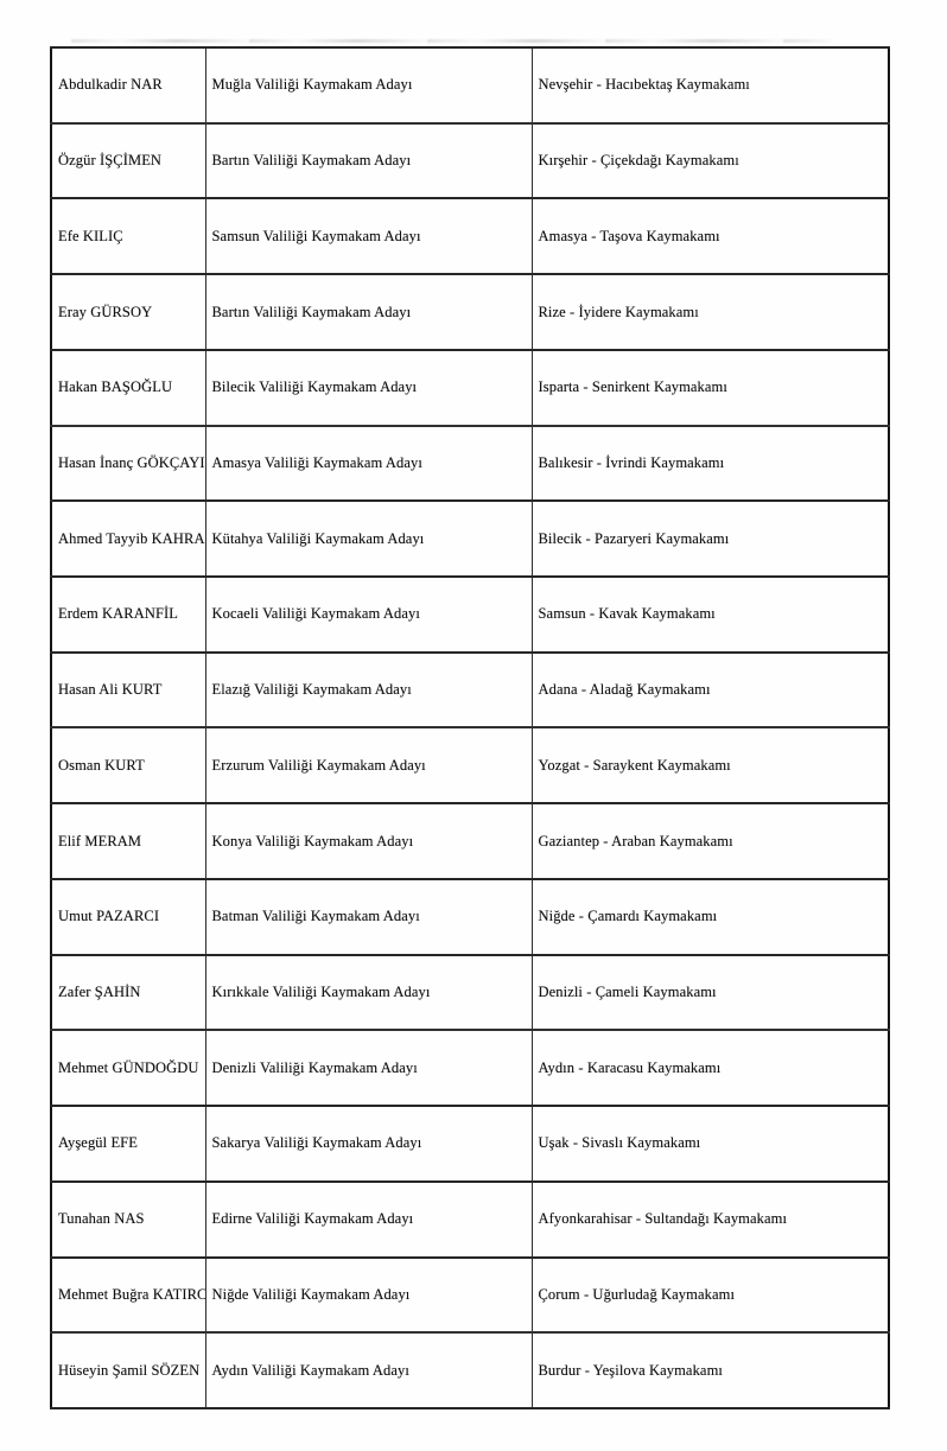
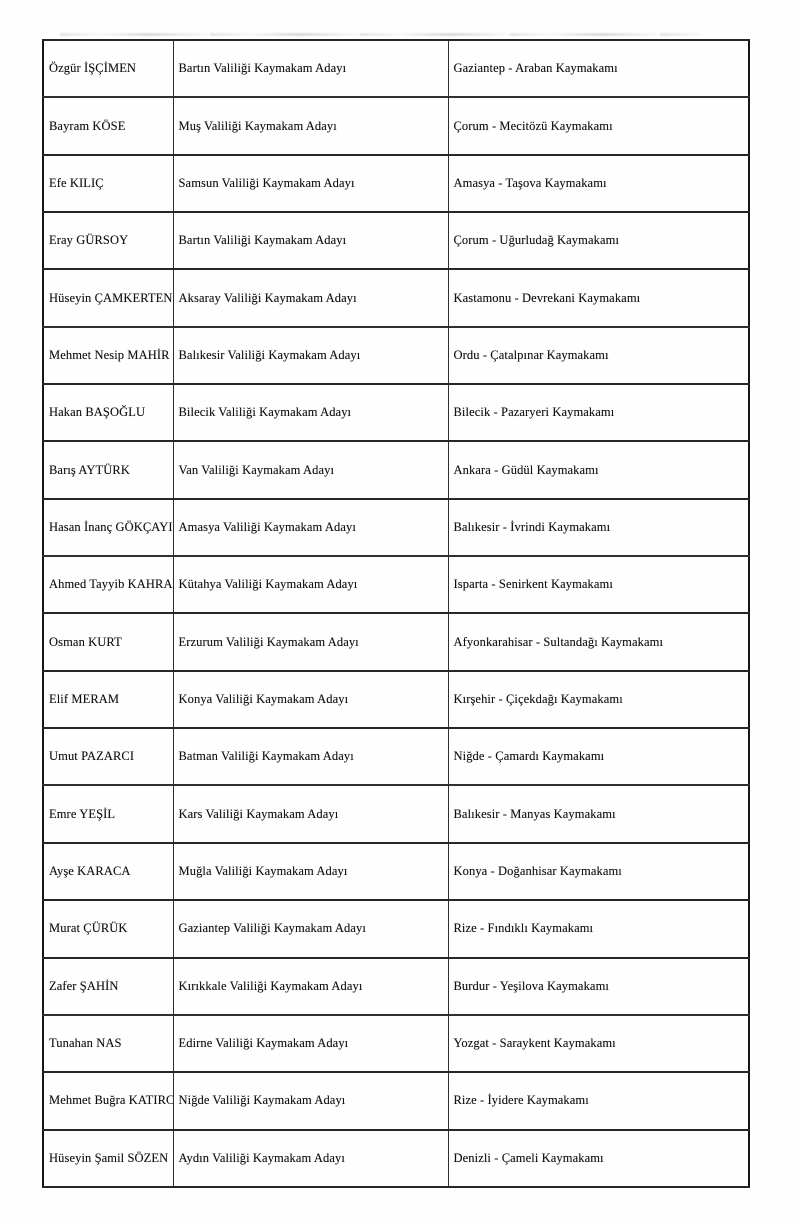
- Abdulkadir NAR	Muğla Valiliği Kaymakam Adayı	Nevşehir - Hacıbektaş Kaymakamı
- Özgür İŞÇİMEN	Bartın Valiliği Kaymakam Adayı	Kırşehir - Çiçekdağı Kaymakamı
+ Özgür İŞÇİMEN	Bartın Valiliği Kaymakam Adayı	Gaziantep - Araban Kaymakamı
+ Bayram KÖSE	Muş Valiliği Kaymakam Adayı	Çorum - Mecitözü Kaymakamı
  Efe KILIÇ	Samsun Valiliği Kaymakam Adayı	Amasya - Taşova Kaymakamı
- Eray GÜRSOY	Bartın Valiliği Kaymakam Adayı	Rize - İyidere Kaymakamı
+ Eray GÜRSOY	Bartın Valiliği Kaymakam Adayı	Çorum - Uğurludağ Kaymakamı
+ Hüseyin ÇAMKERTEN	Aksaray Valiliği Kaymakam Adayı	Kastamonu - Devrekani Kaymakamı
+ Mehmet Nesip MAHİR	Balıkesir Valiliği Kaymakam Adayı	Ordu - Çatalpınar Kaymakamı
- Hakan BAŞOĞLU	Bilecik Valiliği Kaymakam Adayı	Isparta - Senirkent Kaymakamı
+ Hakan BAŞOĞLU	Bilecik Valiliği Kaymakam Adayı	Bilecik - Pazaryeri Kaymakamı
+ Barış AYTÜRK	Van Valiliği Kaymakam Adayı	Ankara - Güdül Kaymakamı
  Hasan İnanç GÖKÇAYI	Amasya Valiliği Kaymakam Adayı	Balıkesir - İvrindi Kaymakamı
- Ahmed Tayyib KAHRA	Kütahya Valiliği Kaymakam Adayı	Bilecik - Pazaryeri Kaymakamı
+ Ahmed Tayyib KAHRA	Kütahya Valiliği Kaymakam Adayı	Isparta - Senirkent Kaymakamı
- Erdem KARANFİL	Kocaeli Valiliği Kaymakam Adayı	Samsun - Kavak Kaymakamı
- Hasan Ali KURT	Elazığ Valiliği Kaymakam Adayı	Adana - Aladağ Kaymakamı
- Osman KURT	Erzurum Valiliği Kaymakam Adayı	Yozgat - Saraykent Kaymakamı
+ Osman KURT	Erzurum Valiliği Kaymakam Adayı	Afyonkarahisar - Sultandağı Kaymakamı
- Elif MERAM	Konya Valiliği Kaymakam Adayı	Gaziantep - Araban Kaymakamı
+ Elif MERAM	Konya Valiliği Kaymakam Adayı	Kırşehir - Çiçekdağı Kaymakamı
  Umut PAZARCI	Batman Valiliği Kaymakam Adayı	Niğde - Çamardı Kaymakamı
+ Emre YEŞİL	Kars Valiliği Kaymakam Adayı	Balıkesir - Manyas Kaymakamı
+ Ayşe KARACA	Muğla Valiliği Kaymakam Adayı	Konya - Doğanhisar Kaymakamı
+ Murat ÇÜRÜK	Gaziantep Valiliği Kaymakam Adayı	Rize - Fındıklı Kaymakamı
- Zafer ŞAHİN	Kırıkkale Valiliği Kaymakam Adayı	Denizli - Çameli Kaymakamı
+ Zafer ŞAHİN	Kırıkkale Valiliği Kaymakam Adayı	Burdur - Yeşilova Kaymakamı
- Mehmet GÜNDOĞDU	Denizli Valiliği Kaymakam Adayı	Aydın - Karacasu Kaymakamı
- Ayşegül EFE	Sakarya Valiliği Kaymakam Adayı	Uşak - Sivaslı Kaymakamı
- Tunahan NAS	Edirne Valiliği Kaymakam Adayı	Afyonkarahisar - Sultandağı Kaymakamı
+ Tunahan NAS	Edirne Valiliği Kaymakam Adayı	Yozgat - Saraykent Kaymakamı
- Mehmet Buğra KATIRC	Niğde Valiliği Kaymakam Adayı	Çorum - Uğurludağ Kaymakamı
+ Mehmet Buğra KATIRC	Niğde Valiliği Kaymakam Adayı	Rize - İyidere Kaymakamı
- Hüseyin Şamil SÖZEN	Aydın Valiliği Kaymakam Adayı	Burdur - Yeşilova Kaymakamı
+ Hüseyin Şamil SÖZEN	Aydın Valiliği Kaymakam Adayı	Denizli - Çameli Kaymakamı
